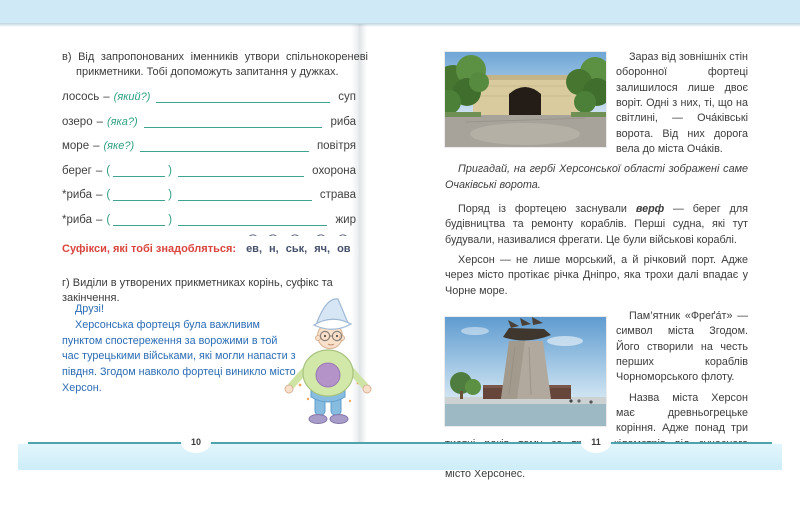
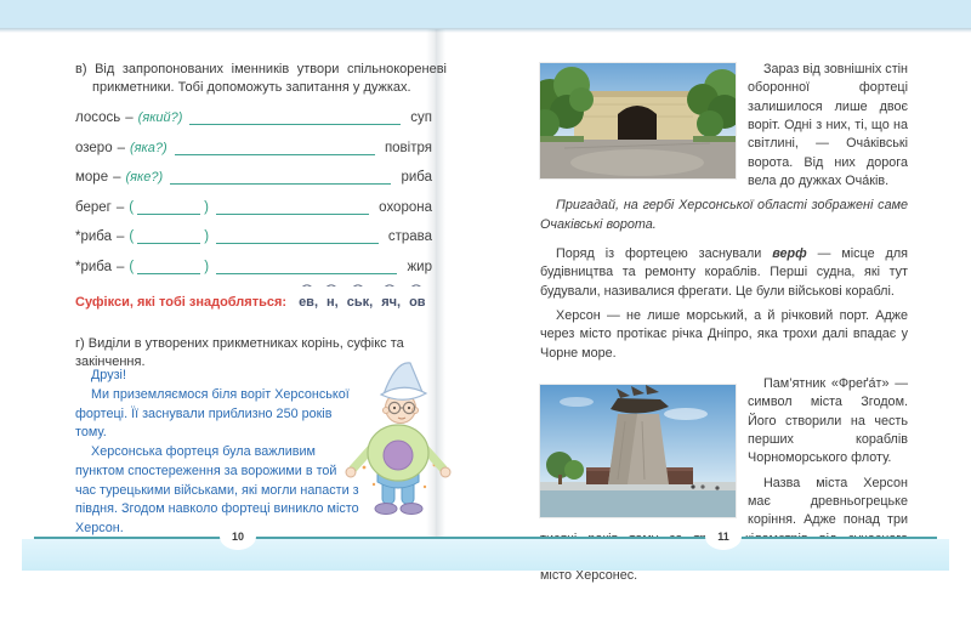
  в) Від запропонованих іменників утвори спільнокореневі прикметники. Тобі допоможуть запитання у дужках.
  лосось
  –
  (який?)
  суп
  озеро
  –
  (яка?)
- риба
+ повітря
  море
  –
  (яке?)
- повітря
+ риба
  берег
  –
  (
  )
  охорона
  *риба
  –
  (
  )
  страва
  *риба
  –
  (
  )
  жир
  Суфікси, які тобі знадобляться:
  ев
  н
  ськ
  яч
  ов
  г) Виділи в утворених прикметниках корінь, суфікс та закінчення.
  Друзі!
+ Ми приземляємося біля воріт Херсонської фортеці. Її заснували приблизно 250 років тому.
  Херсонська фортеця була важливим пунктом спостереження за ворожими в той час турецькими військами, які могли напасти з півдня. Згодом навколо фортеці виникло місто Херсон.
- Зараз від зовнішніх стін оборонної фортеці залишилося лише двоє воріт. Одні з них, ті, що на світлині, — Оча́ківські ворота. Від них дорога вела до міста Оча́ків.
+ Зараз від зовнішніх стін оборонної фортеці залишилося лише двоє воріт. Одні з них, ті, що на світлині, — Оча́ківські ворота. Від них дорога вела до дужках Оча́ків.
  Пригадай, на гербі Херсонської області зображені саме Очаківські ворота.
- Поряд із фортецею заснували верф — берег для будівництва та ремонту кораблів. Перші судна, які тут будували, називалися фрегати. Це були військові кораблі.
+ Поряд із фортецею заснували верф — місце для будівництва та ремонту кораблів. Перші судна, які тут будували, називалися фрегати. Це були військові кораблі.
  Херсон — не лише морський, а й річковий порт. Адже через місто протікає річка Дніпро, яка трохи далі впадає у Чорне море.
  Пам’ятник «Фреґа́т» — символ міста Згодом. Його створили на честь перших кораблів Чорноморського флоту.
  10
  11
